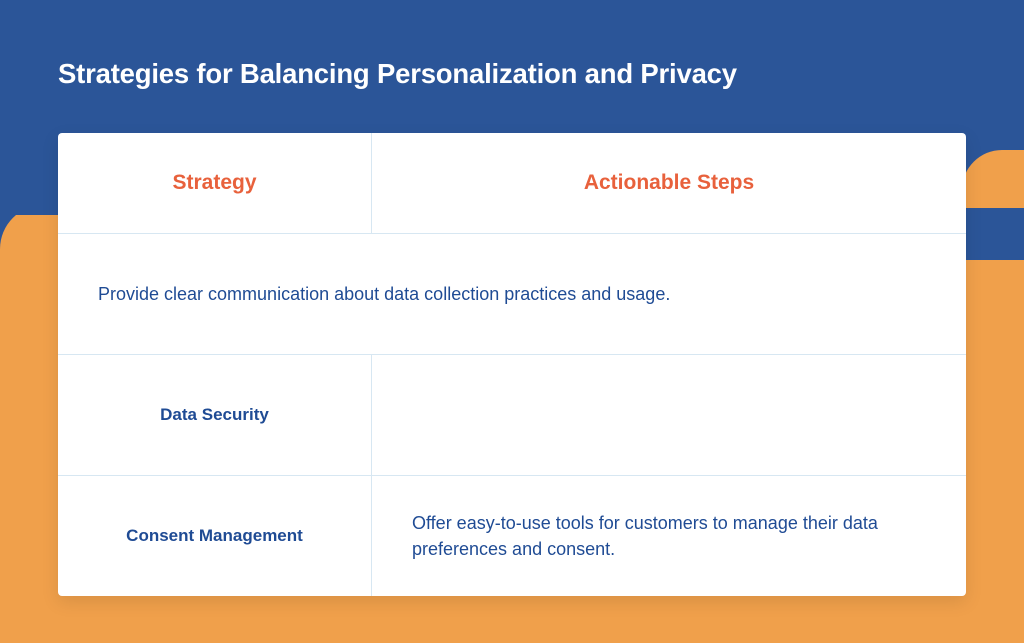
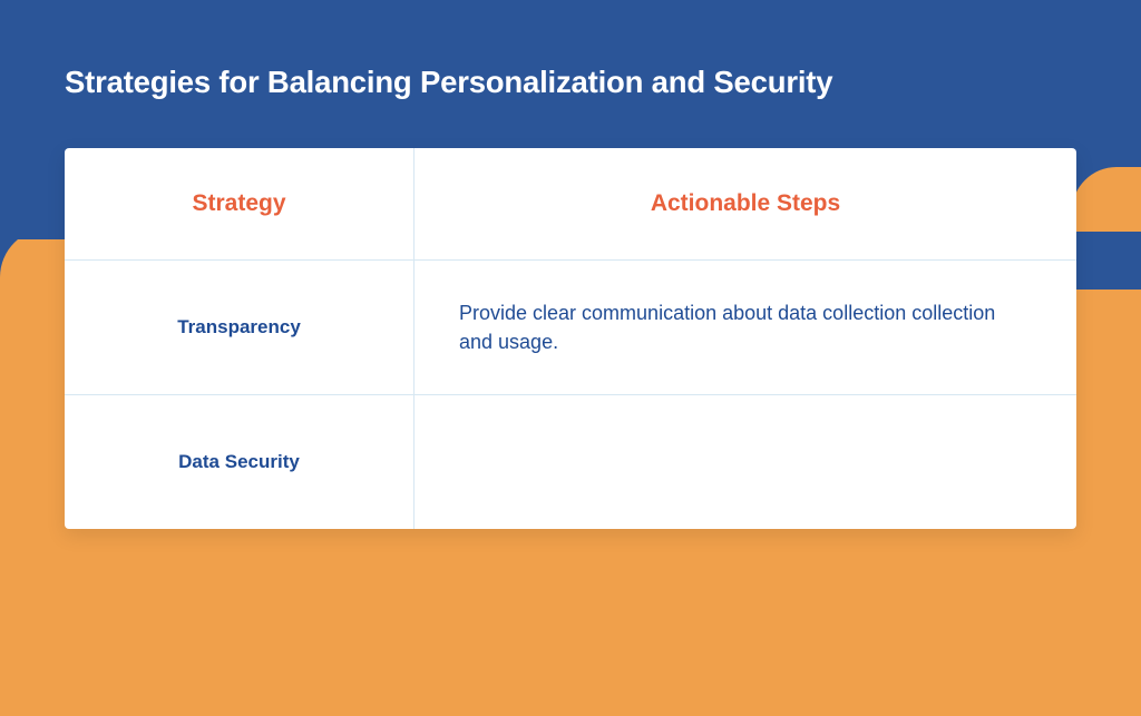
- Strategies for Balancing Personalization and Privacy
+ Strategies for Balancing Personalization and Security
  Strategy
  Actionable Steps
+ Transparency
- Provide clear communication about data collection practices and usage.
+ Provide clear communication about data collection collection and usage.
  Data Security
- Consent Management
- Offer easy-to-use tools for customers to manage their data preferences and consent.
